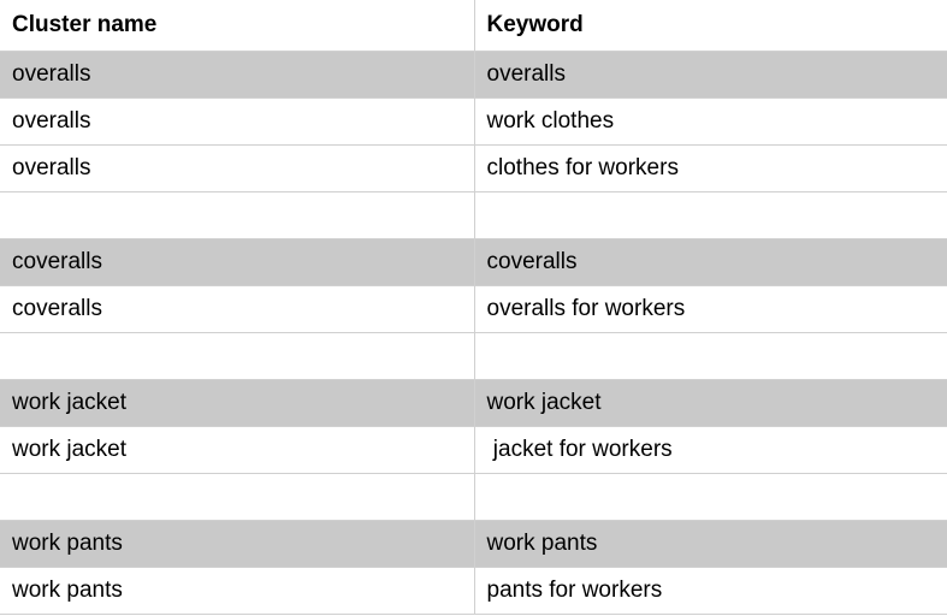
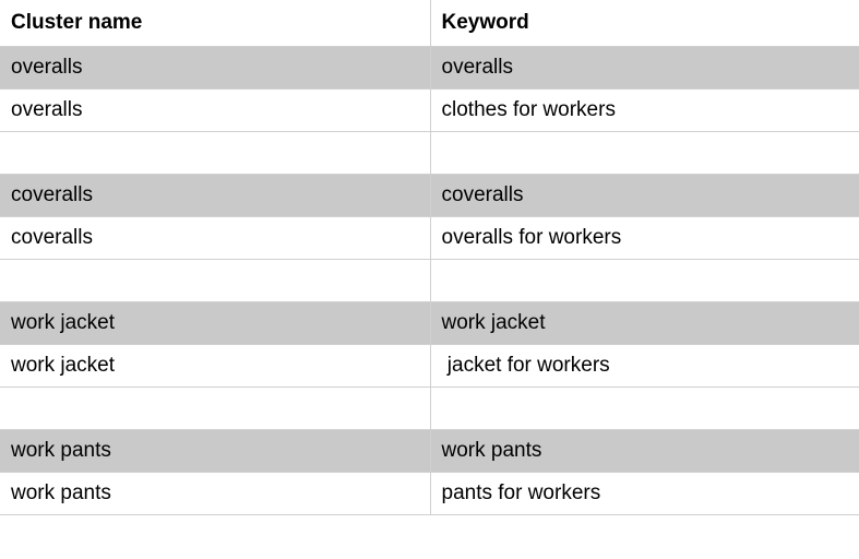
  Cluster name	Keyword
  overalls	overalls
- overalls	work clothes
  overalls	clothes for workers
  coveralls	coveralls
  coveralls	overalls for workers
  work jacket	work jacket
  work jacket	jacket for workers
  work pants	work pants
  work pants	pants for workers
